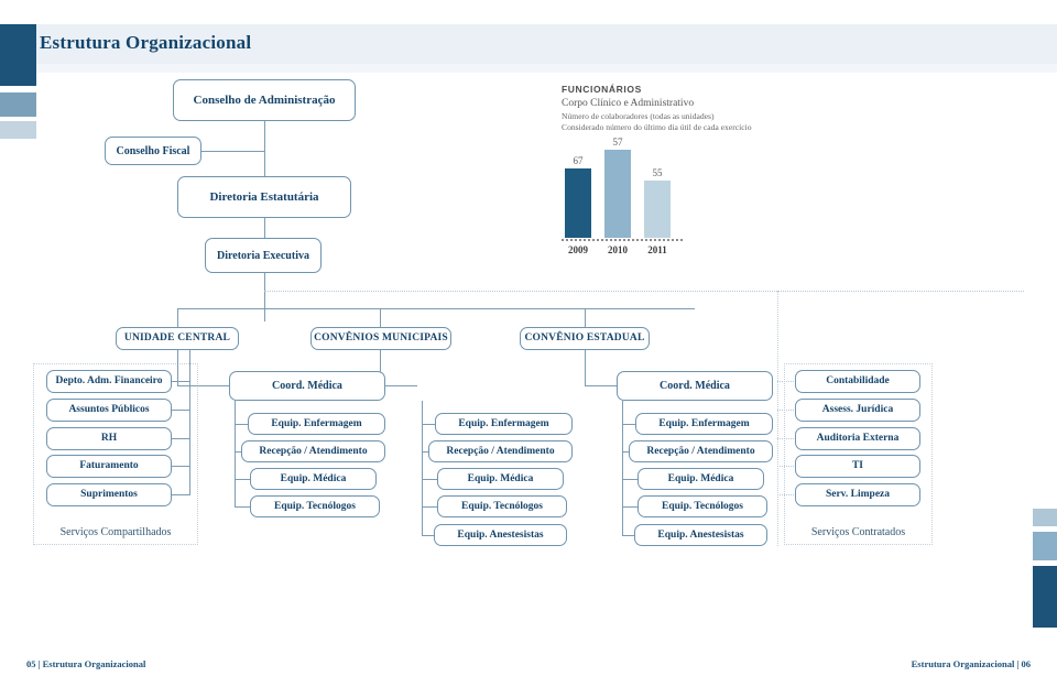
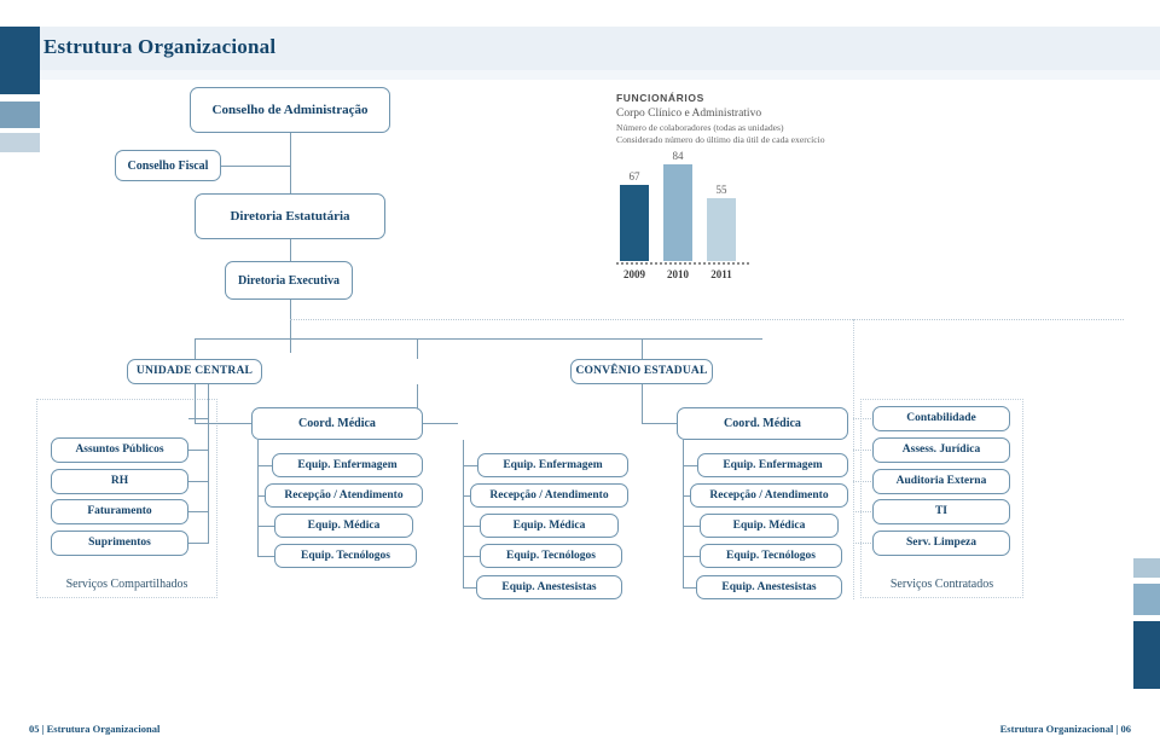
  Estrutura Organizacional
  Conselho de Administração
  Conselho Fiscal
  Diretoria Estatutária
  Diretoria Executiva
  UNIDADE CENTRAL
- CONVÊNIOS MUNICIPAIS
  CONVÊNIO ESTADUAL
- Depto. Adm. Financeiro
  Assuntos Públicos
  RH
  Faturamento
  Suprimentos
  Serviços Compartilhados
  Coord. Médica
  Equip. Enfermagem
  Recepção / Atendimento
  Equip. Médica
  Equip. Tecnólogos
  Equip. Enfermagem
  Recepção / Atendimento
  Equip. Médica
  Equip. Tecnólogos
  Equip. Anestesistas
  Coord. Médica
  Equip. Enfermagem
  Recepção / Atendimento
  Equip. Médica
  Equip. Tecnólogos
  Equip. Anestesistas
  Contabilidade
  Assess. Jurídica
  Auditoria Externa
  TI
  Serv. Limpeza
  Serviços Contratados
  FUNCIONÁRIOS
  Corpo Clínico e Administrativo
  Número de colaboradores (todas as unidades)
  Considerado número do último dia útil de cada exercício
  67
- 57
+ 84
  55
  2009
  2010
  2011
  05 | Estrutura Organizacional
  Estrutura Organizacional | 06
